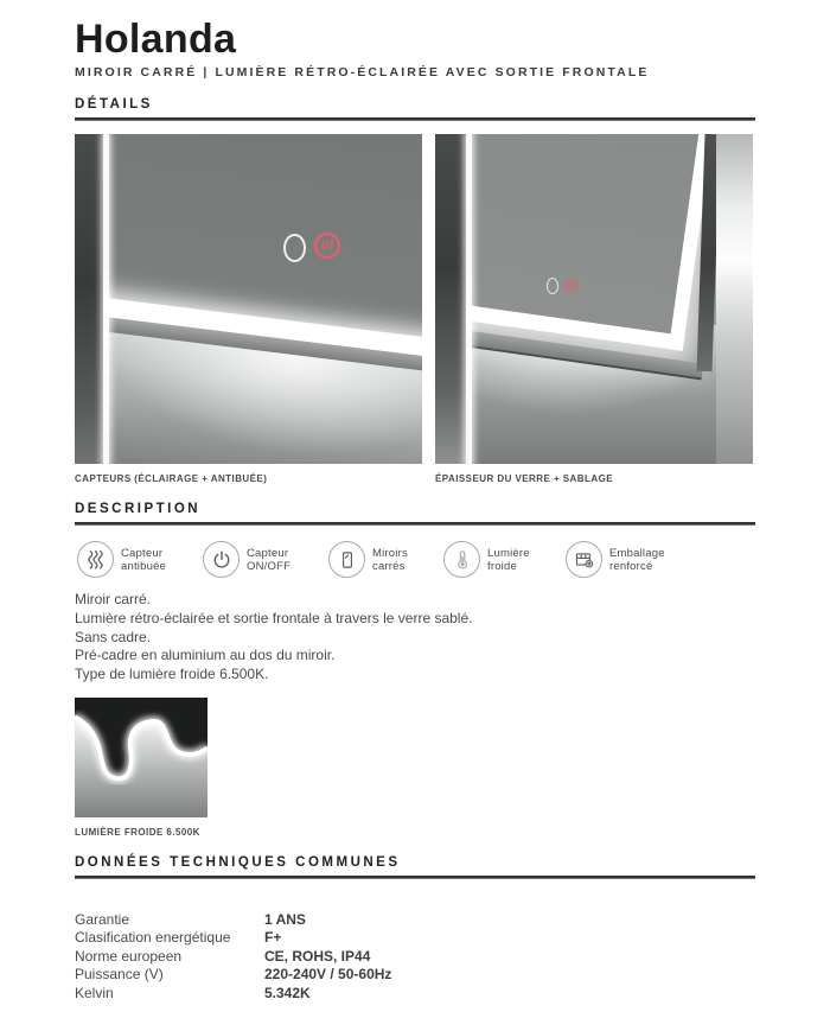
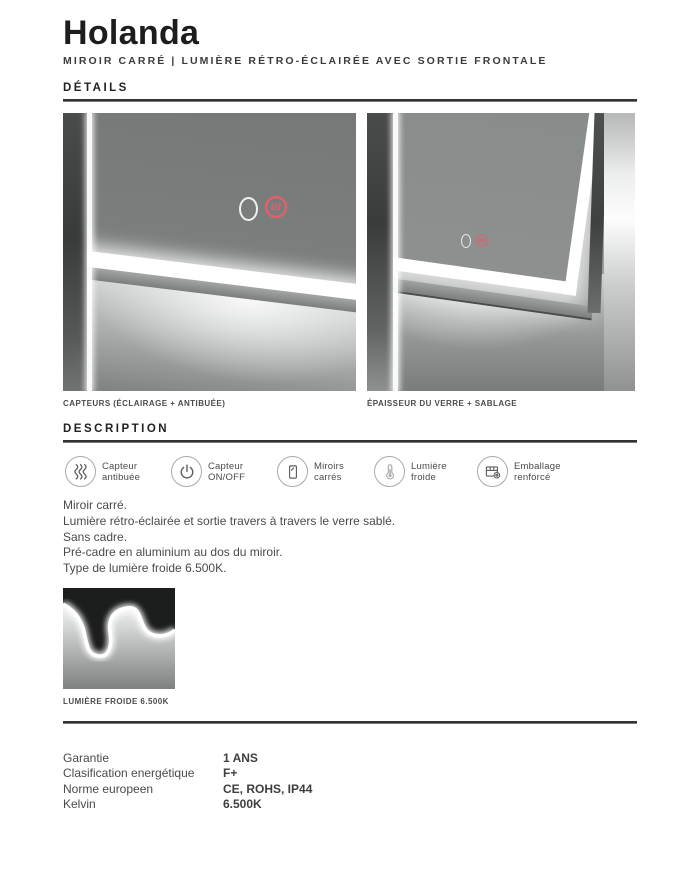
  Holanda
  MIROIR CARRÉ | LUMIÈRE RÉTRO-ÉCLAIRÉE AVEC SORTIE FRONTALE
  DÉTAILS
  CAPTEURS (ÉCLAIRAGE + ANTIBUÉE)
  ÉPAISSEUR DU VERRE + SABLAGE
  DESCRIPTION
  Capteur
  antibuée
  Capteur
  ON/OFF
  Miroirs
  carrés
  Lumière
  froide
  Emballage
  renforcé
  Miroir carré.
- Lumière rétro-éclairée et sortie frontale à travers le verre sablé.
+ Lumière rétro-éclairée et sortie travers à travers le verre sablé.
  Sans cadre.
  Pré-cadre en aluminium au dos du miroir.
  Type de lumière froide 6.500K.
  LUMIÈRE FROIDE 6.500K
- DONNÉES TECHNIQUES COMMUNES
  Garantie
  1 ANS
  Clasification energétique
  F+
  Norme europeen
  CE, ROHS, IP44
- Puissance (V)
- 220-240V / 50-60Hz
  Kelvin
- 5.342K
+ 6.500K
